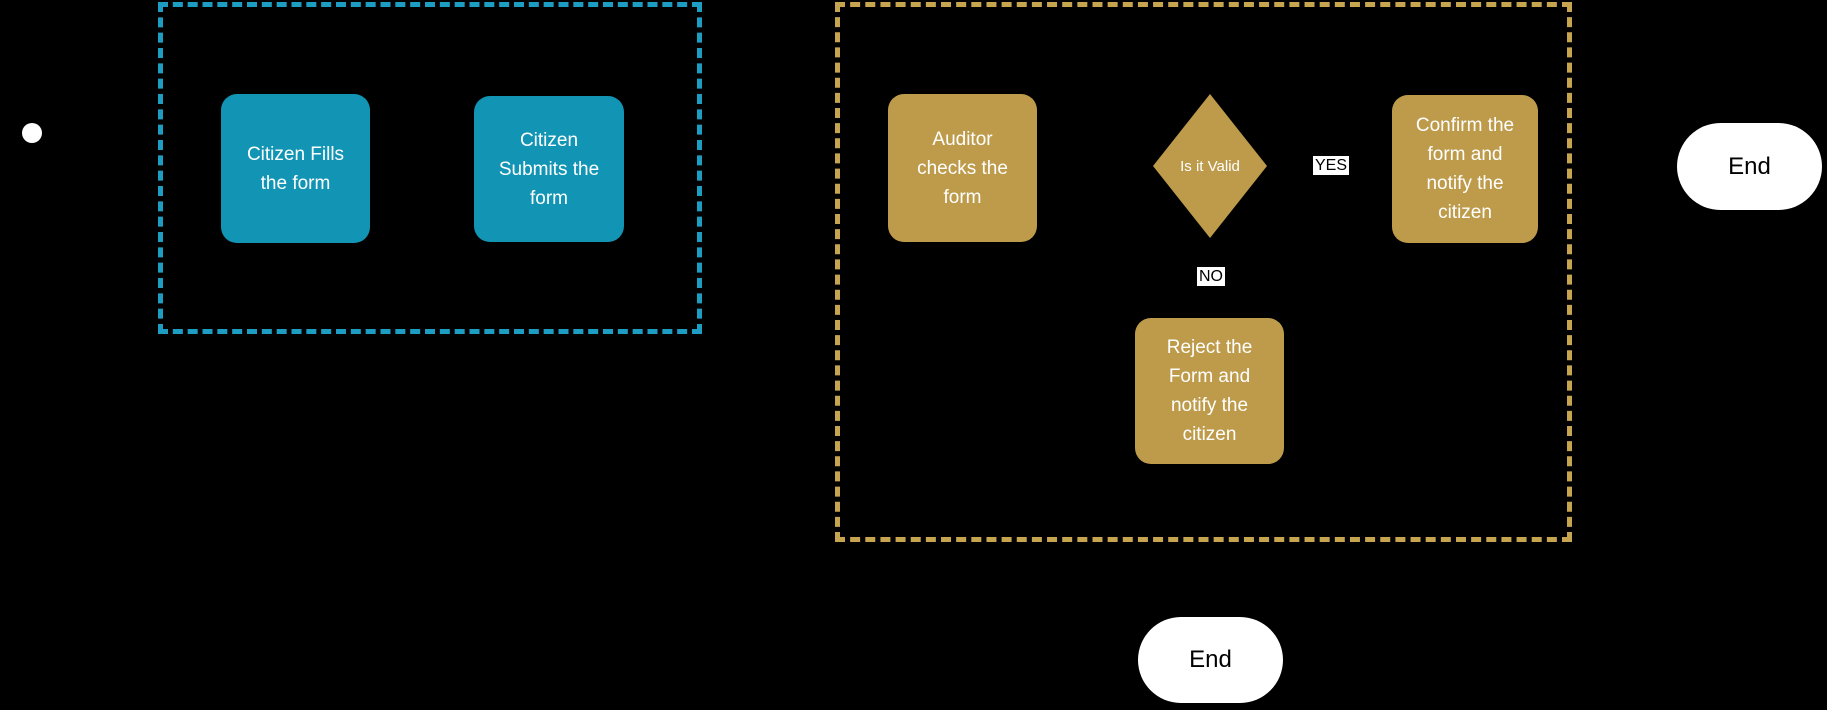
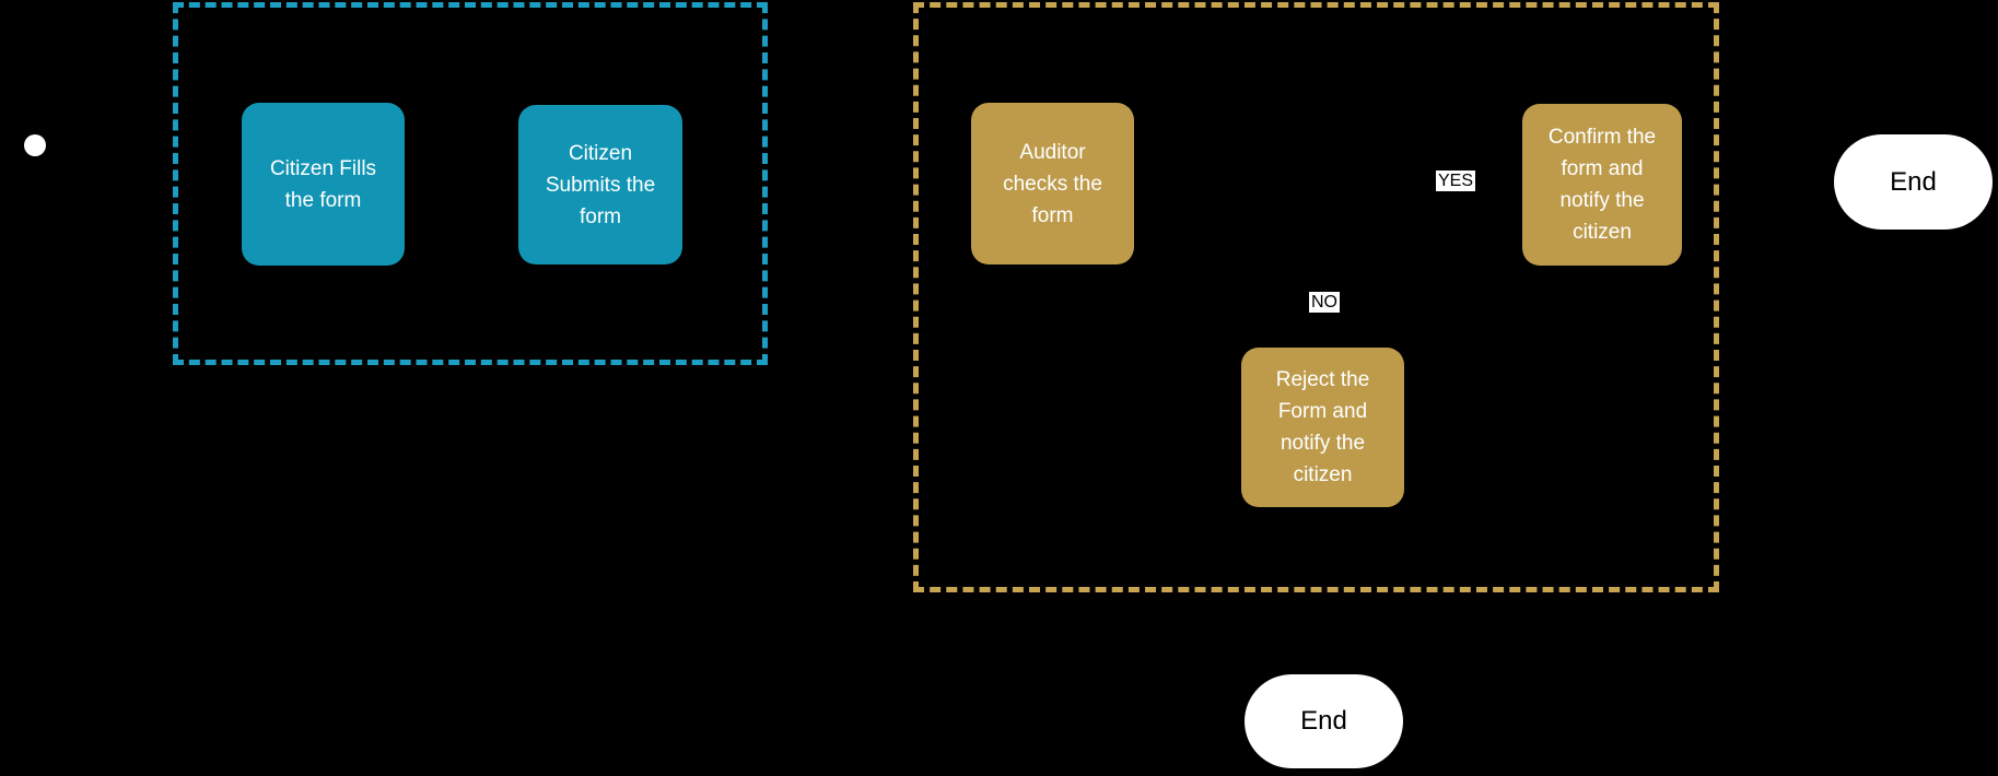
  Citizen Fills
  the form
  Citizen
  Submits the
  form
  Auditor
  checks the
  form
- Is it Valid
  YES
  NO
  Confirm the
  form and
  notify the
  citizen
  Reject the
  Form and
  notify the
  citizen
  End
  End
